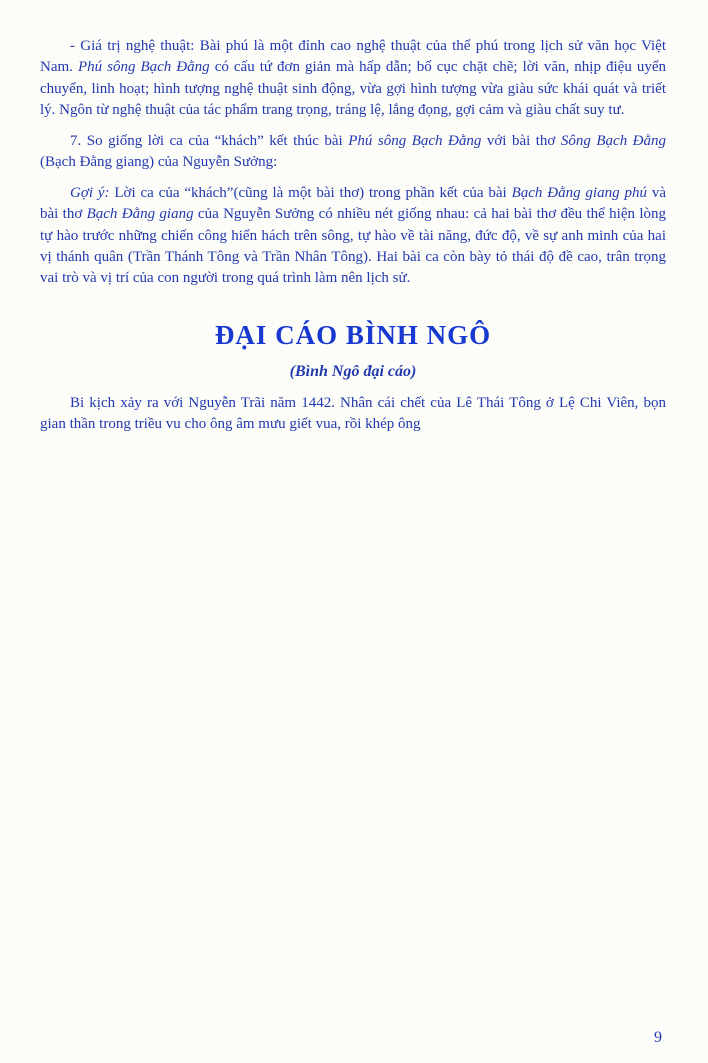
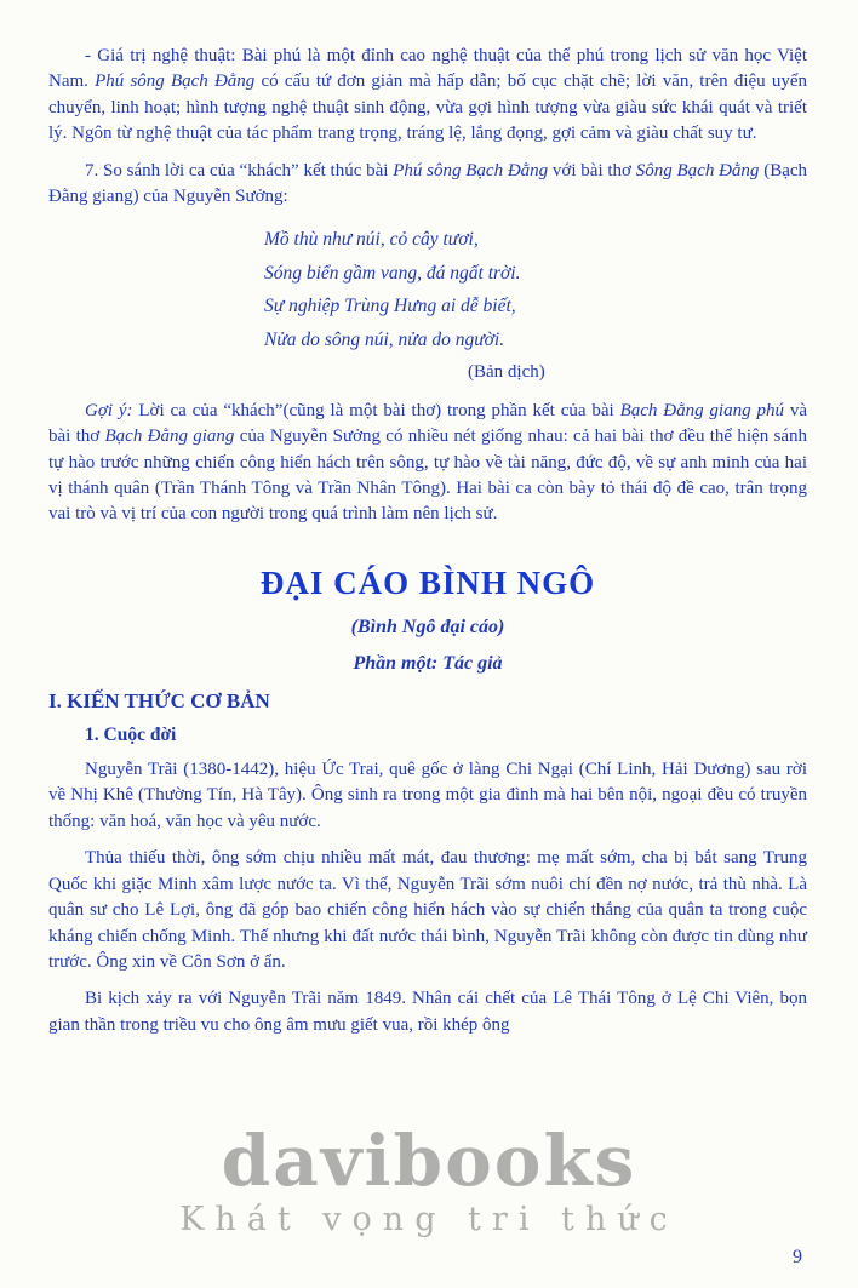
- - Giá trị nghệ thuật: Bài phú là một đỉnh cao nghệ thuật của thể phú trong lịch sử văn học Việt Nam. Phú sông Bạch Đằng có cấu tứ đơn giản mà hấp dẫn; bố cục chặt chẽ; lời văn, nhịp điệu uyển chuyển, linh hoạt; hình tượng nghệ thuật sinh động, vừa gợi hình tượng vừa giàu sức khái quát và triết lý. Ngôn từ nghệ thuật của tác phẩm trang trọng, tráng lệ, lắng đọng, gợi cảm và giàu chất suy tư.
+ - Giá trị nghệ thuật: Bài phú là một đỉnh cao nghệ thuật của thể phú trong lịch sử văn học Việt Nam. Phú sông Bạch Đằng có cấu tứ đơn giản mà hấp dẫn; bố cục chặt chẽ; lời văn, trên điệu uyển chuyển, linh hoạt; hình tượng nghệ thuật sinh động, vừa gợi hình tượng vừa giàu sức khái quát và triết lý. Ngôn từ nghệ thuật của tác phẩm trang trọng, tráng lệ, lắng đọng, gợi cảm và giàu chất suy tư.
- 7. So giống lời ca của “khách” kết thúc bài Phú sông Bạch Đằng với bài thơ Sông Bạch Đằng (Bạch Đằng giang) của Nguyễn Sưởng:
+ 7. So sánh lời ca của “khách” kết thúc bài Phú sông Bạch Đằng với bài thơ Sông Bạch Đằng (Bạch Đằng giang) của Nguyễn Sưởng:
+ Mồ thù như núi, cỏ cây tươi,
+ Sóng biển gầm vang, đá ngất trời.
+ Sự nghiệp Trùng Hưng ai dễ biết,
+ Nửa do sông núi, nửa do người.
+ (Bản dịch)
- Gợi ý: Lời ca của “khách”(cũng là một bài thơ) trong phần kết của bài Bạch Đằng giang phú và bài thơ Bạch Đằng giang của Nguyễn Sưởng có nhiều nét giống nhau: cả hai bài thơ đều thể hiện lòng tự hào trước những chiến công hiển hách trên sông, tự hào về tài năng, đức độ, về sự anh minh của hai vị thánh quân (Trần Thánh Tông và Trần Nhân Tông). Hai bài ca còn bày tỏ thái độ đề cao, trân trọng vai trò và vị trí của con người trong quá trình làm nên lịch sử.
+ Gợi ý: Lời ca của “khách”(cũng là một bài thơ) trong phần kết của bài Bạch Đằng giang phú và bài thơ Bạch Đằng giang của Nguyễn Sưởng có nhiều nét giống nhau: cả hai bài thơ đều thể hiện sánh tự hào trước những chiến công hiển hách trên sông, tự hào về tài năng, đức độ, về sự anh minh của hai vị thánh quân (Trần Thánh Tông và Trần Nhân Tông). Hai bài ca còn bày tỏ thái độ đề cao, trân trọng vai trò và vị trí của con người trong quá trình làm nên lịch sử.
  ĐẠI CÁO BÌNH NGÔ
  (Bình Ngô đại cáo)
+ Phần một: Tác giả
+ I. KIẾN THỨC CƠ BẢN
+ 1. Cuộc đời
+ Nguyễn Trãi (1380-1442), hiệu Ức Trai, quê gốc ở làng Chi Ngại (Chí Linh, Hải Dương) sau rời về Nhị Khê (Thường Tín, Hà Tây). Ông sinh ra trong một gia đình mà hai bên nội, ngoại đều có truyền thống: văn hoá, văn học và yêu nước.
+ Thủa thiếu thời, ông sớm chịu nhiều mất mát, đau thương: mẹ mất sớm, cha bị bắt sang Trung Quốc khi giặc Minh xâm lược nước ta. Vì thế, Nguyễn Trãi sớm nuôi chí đền nợ nước, trả thù nhà. Là quân sư cho Lê Lợi, ông đã góp bao chiến công hiển hách vào sự chiến thắng của quân ta trong cuộc kháng chiến chống Minh. Thế nhưng khi đất nước thái bình, Nguyễn Trãi không còn được tin dùng như trước. Ông xin về Côn Sơn ở ẩn.
- Bi kịch xảy ra với Nguyễn Trãi năm 1442. Nhân cái chết của Lê Thái Tông ở Lệ Chi Viên, bọn gian thần trong triều vu cho ông âm mưu giết vua, rồi khép ông
+ Bi kịch xảy ra với Nguyễn Trãi năm 1849. Nhân cái chết của Lê Thái Tông ở Lệ Chi Viên, bọn gian thần trong triều vu cho ông âm mưu giết vua, rồi khép ông
+ davibooks
+ Khát vọng tri thức
  9
